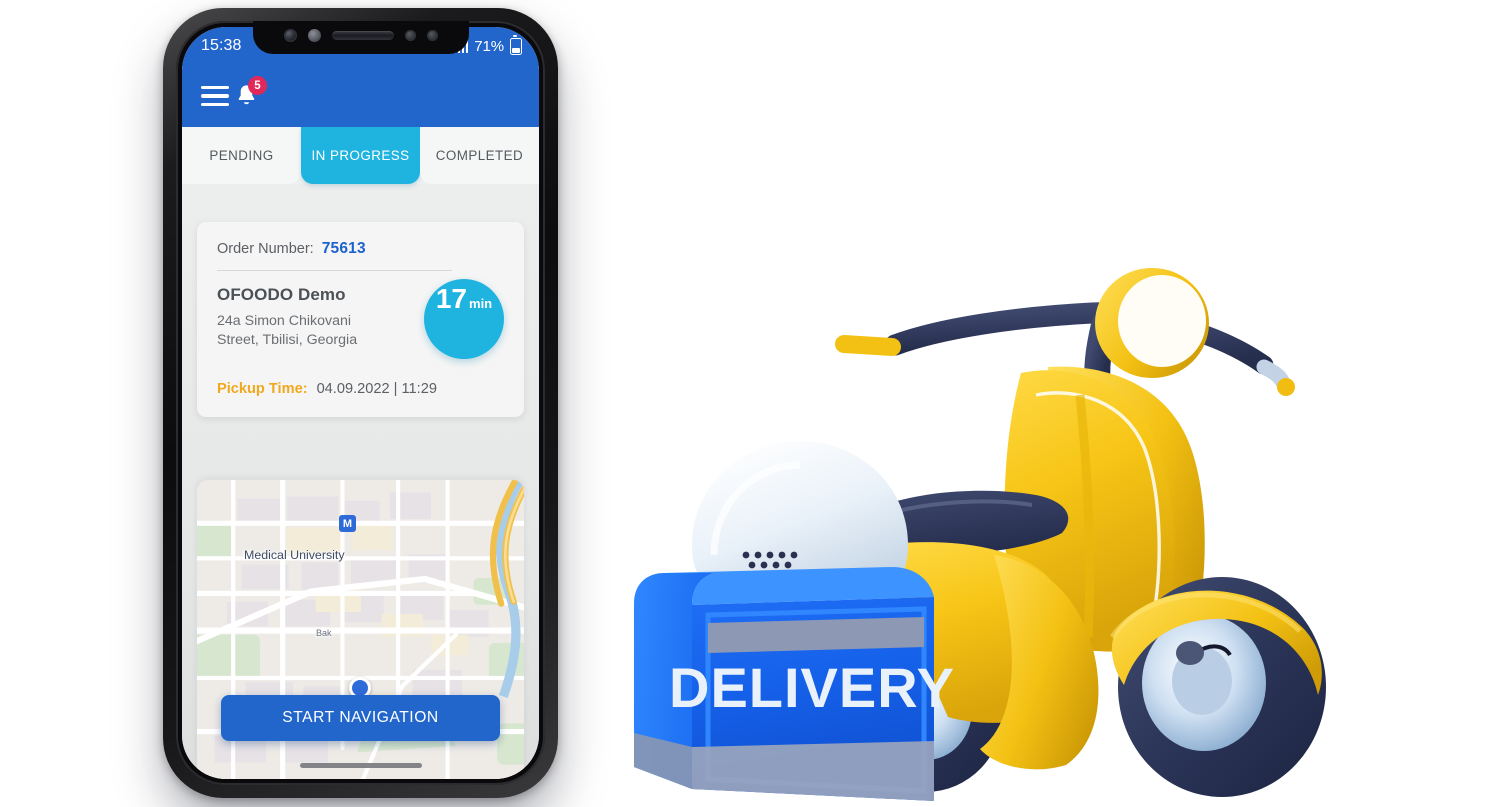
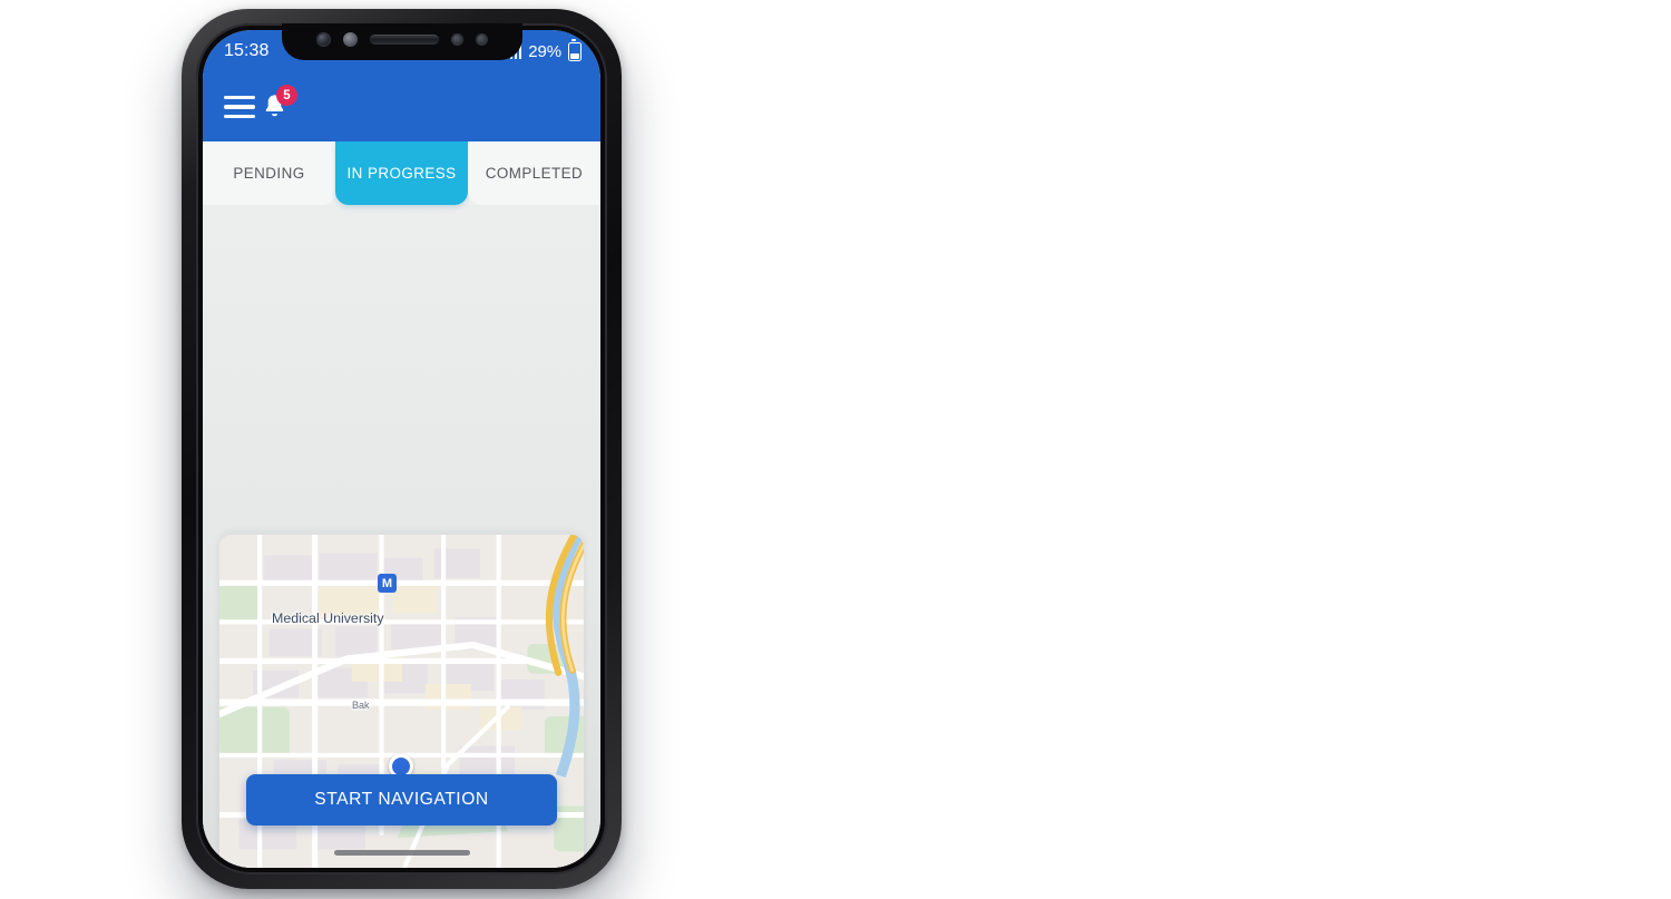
  15:38
- 71%
+ 29%
  5
  PENDING
  IN PROGRESS
  COMPLETED
- Order Number:
- 75613
- OFOODO Demo
- 24a Simon Chikovani Street, Tbilisi, Georgia
- 17
- min
- Pickup Time:
- 04.09.2022 | 11:29
  Bak
  Medical University
  M
  START NAVIGATION
- DELIVERY
